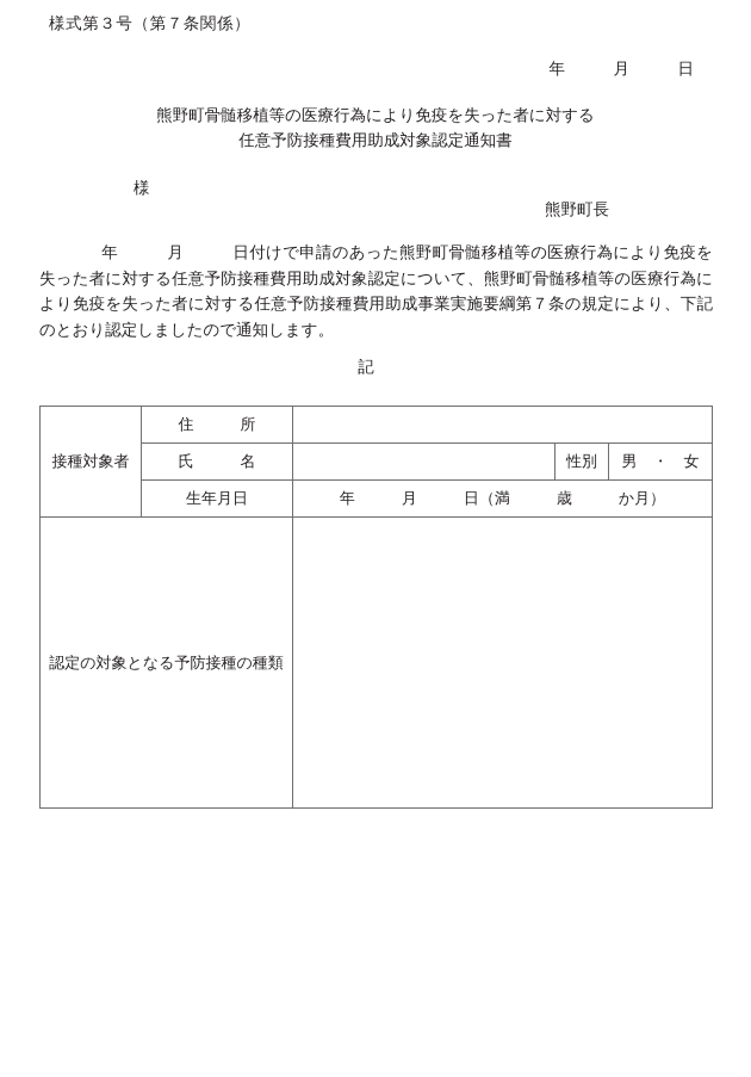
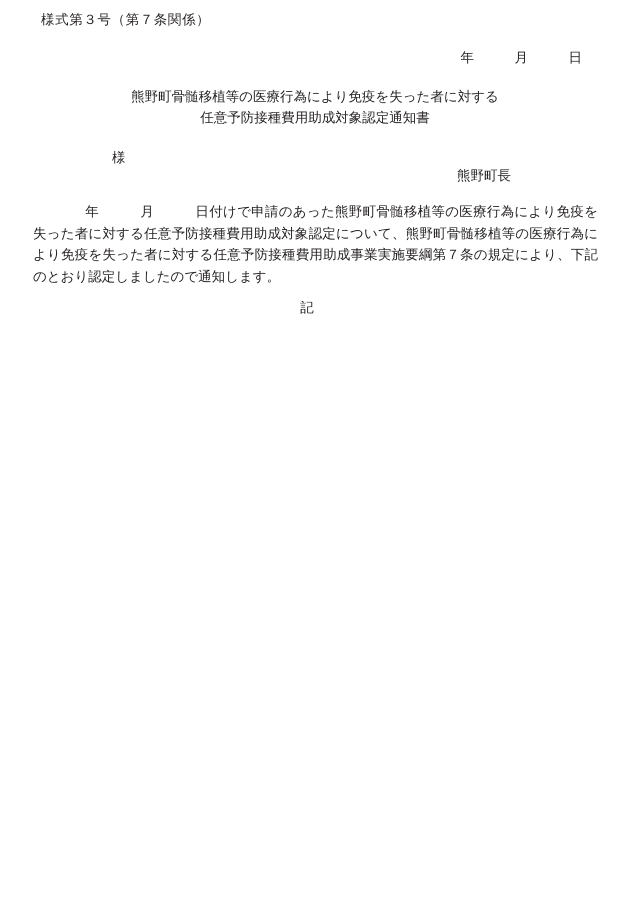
  様式第３号（第７条関係）
  年 月 日
  熊野町骨髄移植等の医療行為により免疫を失った者に対する
  任意予防接種費用助成対象認定通知書
  様
  熊野町長
  年 月 日付けで申請のあった熊野町骨髄移植等の医療行為により免疫を失った者に対する任意予防接種費用助成対象認定について、熊野町骨髄移植等の医療行為により免疫を失った者に対する任意予防接種費用助成事業実施要綱第７条の規定により、下記のとおり認定しましたので通知します。
  記
- 接種対象者	住 所
- 氏 名		性別	男 ・ 女
- 生年月日	年 月 日（満 歳 か月）
- 認定の対象となる予防接種の種類
